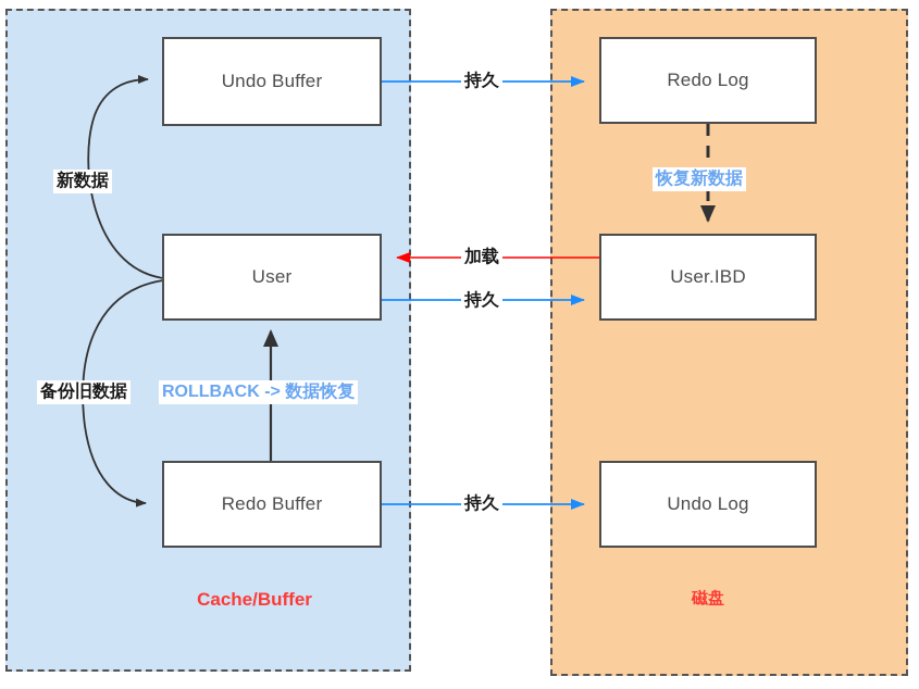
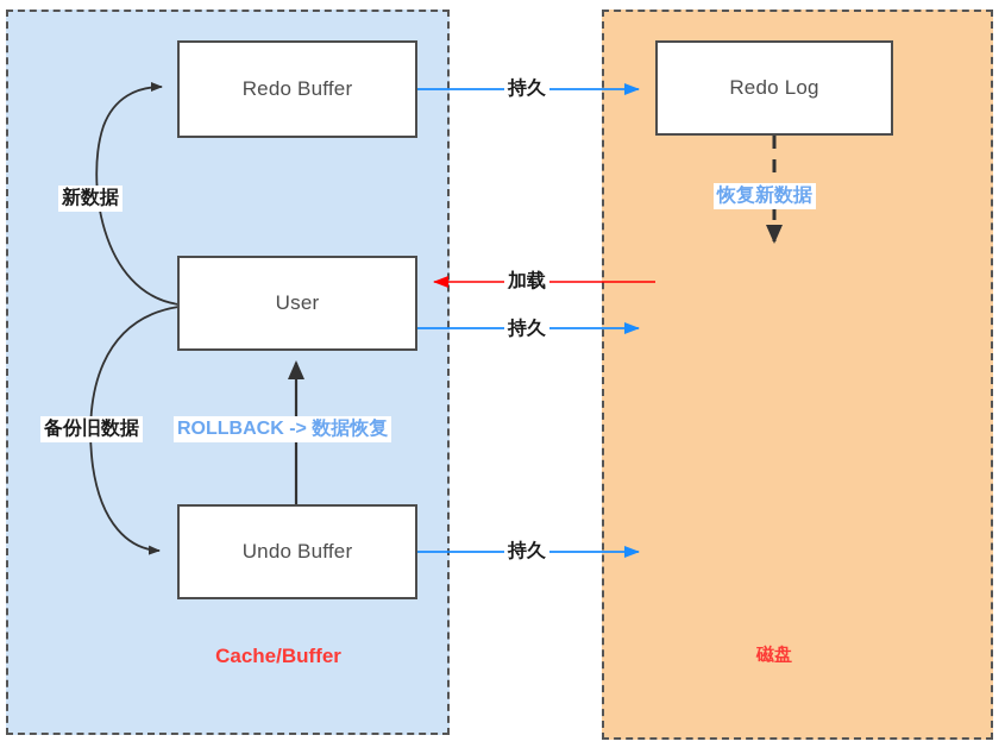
- Undo Buffer
+ Redo Buffer
  User
- Redo Buffer
+ Undo Buffer
  Redo Log
- User.IBD
- Undo Log
  新数据
  备份旧数据
  ROLLBACK -> 数据恢复
  持久
  加载
  持久
  持久
  恢复新数据
  Cache/Buffer
  磁盘
